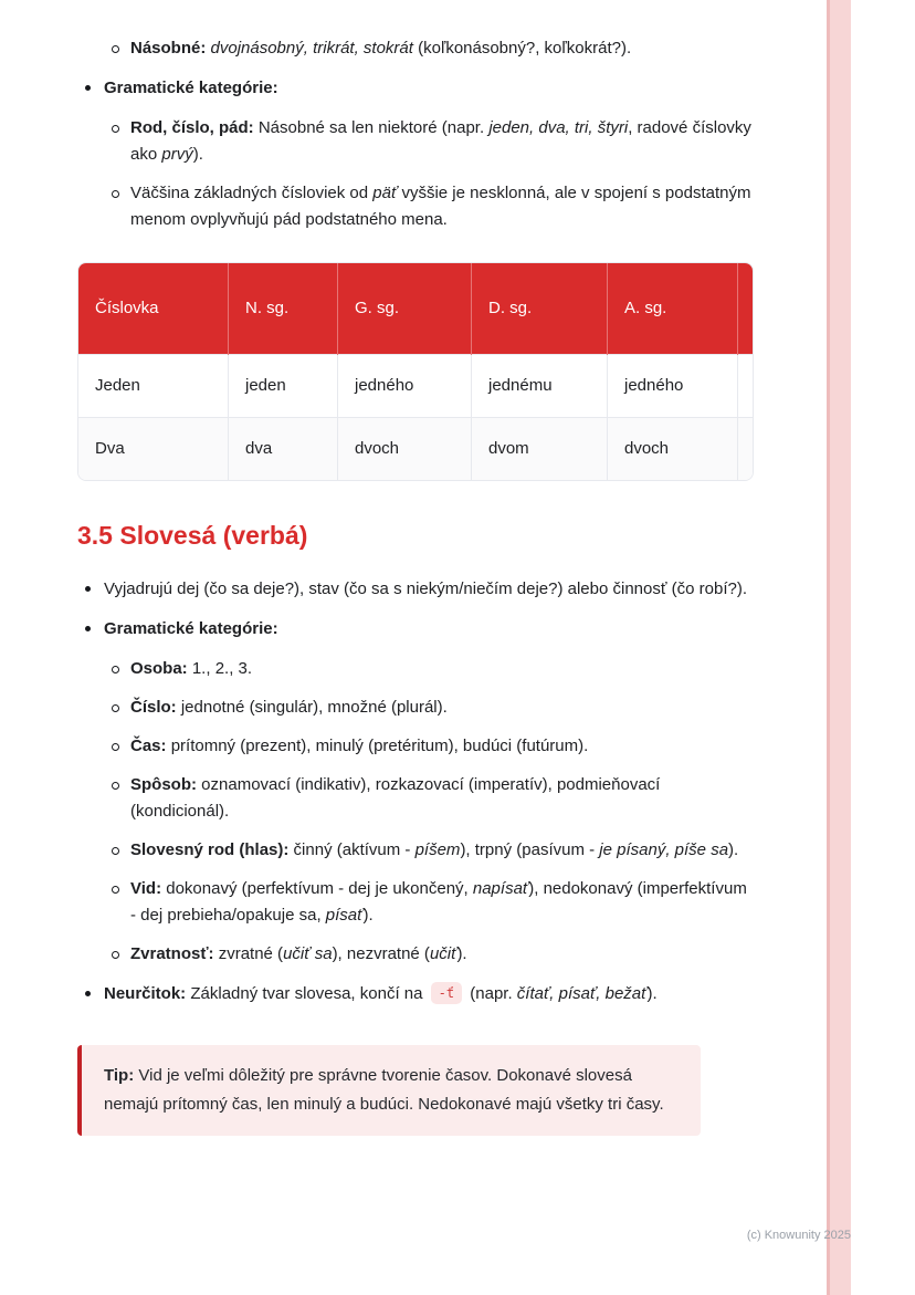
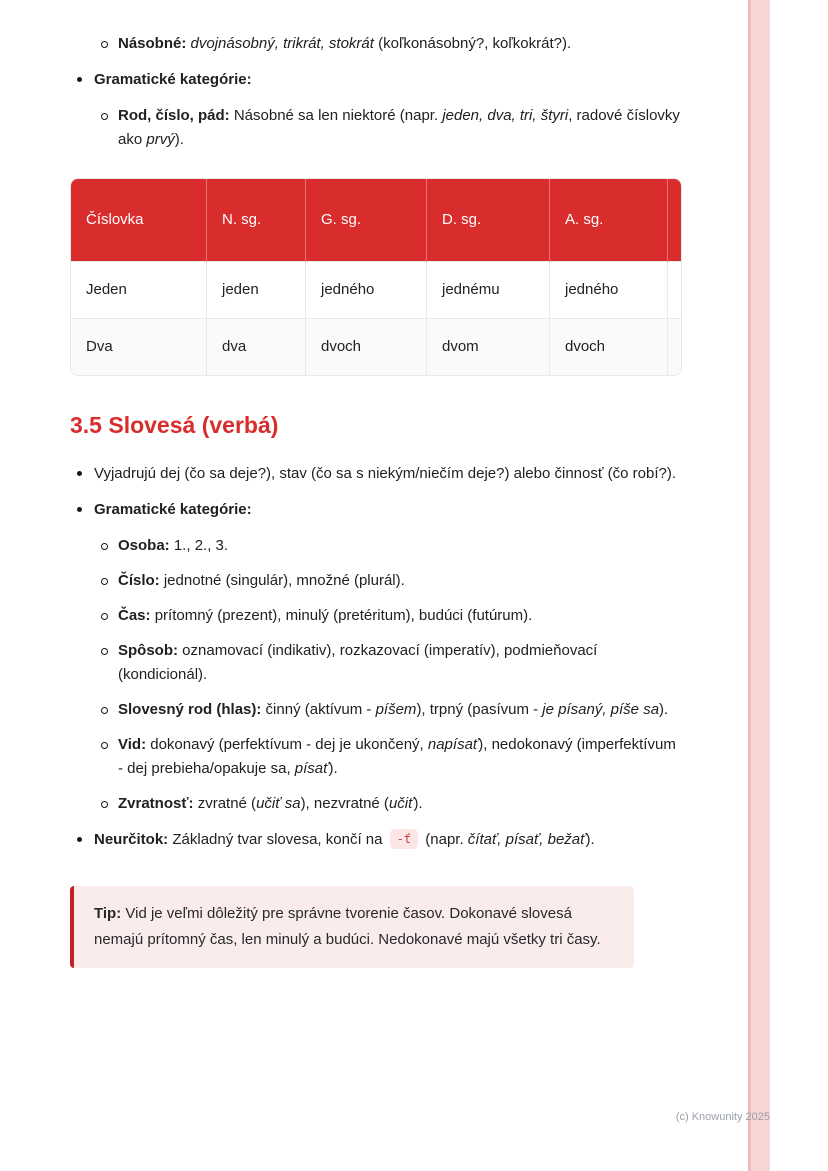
  Násobné: dvojnásobný, trikrát, stokrát (koľkonásobný?, koľkokrát?).
  Gramatické kategórie:
  Rod, číslo, pád: Násobné sa len niektoré (napr. jeden, dva, tri, štyri, radové číslovky ako prvý).
- Väčšina základných čísloviek od päť vyššie je nesklonná, ale v spojení s podstatným menom ovplyvňujú pád podstatného mena.
  Číslovka	N. sg.	G. sg.	D. sg.	A. sg.
  Jeden	jeden	jedného	jednému	jedného
  3.5 Slovesá (verbá)
  Vyjadrujú dej (čo sa deje?), stav (čo sa s niekým/niečím deje?) alebo činnosť (čo robí?).
  Gramatické kategórie:
  Osoba: 1., 2., 3.
  Číslo: jednotné (singulár), množné (plurál).
  Čas: prítomný (prezent), minulý (pretéritum), budúci (futúrum).
  Spôsob: oznamovací (indikativ), rozkazovací (imperatív), podmieňovací (kondicionál).
  Slovesný rod (hlas): činný (aktívum - píšem), trpný (pasívum - je písaný, píše sa).
  Vid: dokonavý (perfektívum - dej je ukončený, napísať), nedokonavý (imperfektívum - dej prebieha/opakuje sa, písať).
  Zvratnosť: zvratné (učiť sa), nezvratné (učiť).
  Neurčitok: Základný tvar slovesa, končí na -ť (napr. čítať, písať, bežať).
  Tip: Vid je veľmi dôležitý pre správne tvorenie časov. Dokonavé slovesá nemajú prítomný čas, len minulý a budúci. Nedokonavé majú všetky tri časy.
  (c) Knowunity 2025
